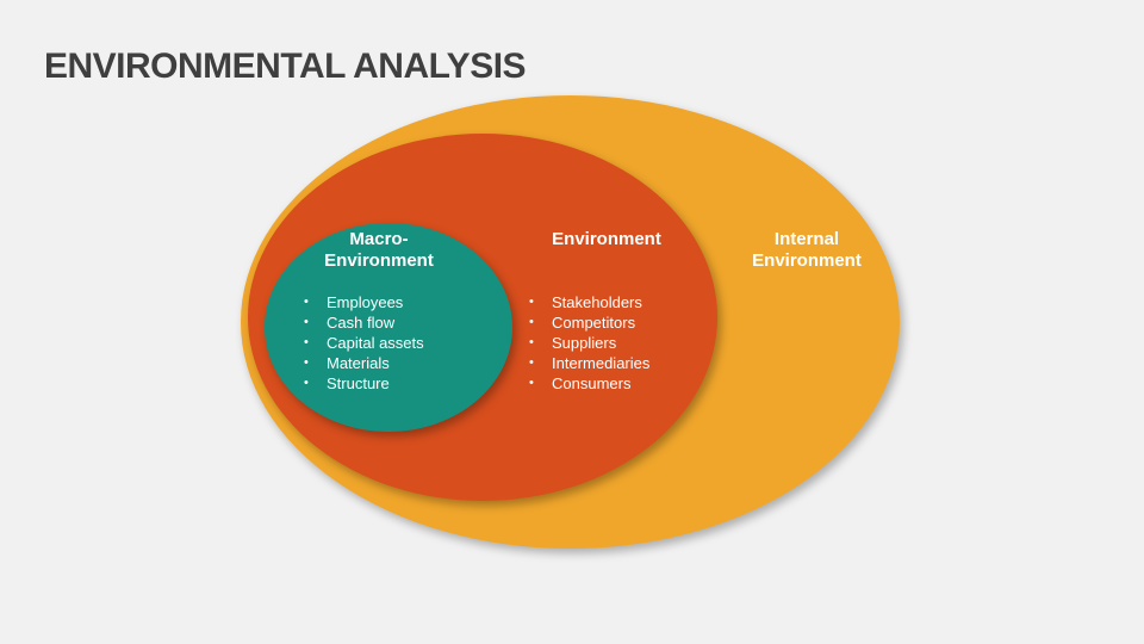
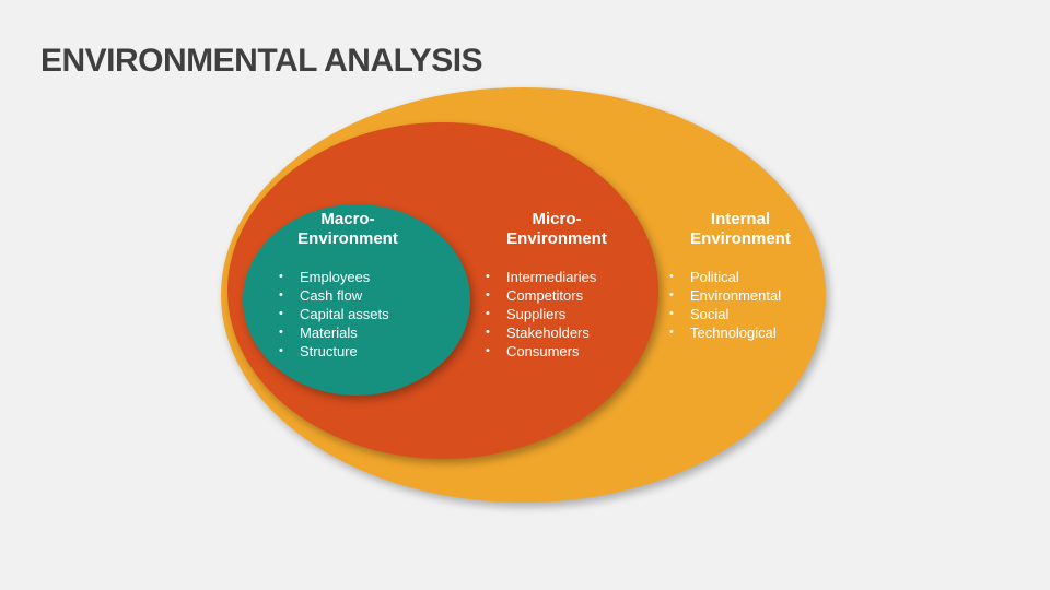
  ENVIRONMENTAL ANALYSIS
  Macro-
  Environment
  Employees
  Cash flow
  Capital assets
  Materials
  Structure
+ Micro-
  Environment
- Stakeholders
+ Intermediaries
  Competitors
  Suppliers
- Intermediaries
+ Stakeholders
  Consumers
  Internal
  Environment
+ Political
+ Environmental
+ Social
+ Technological
